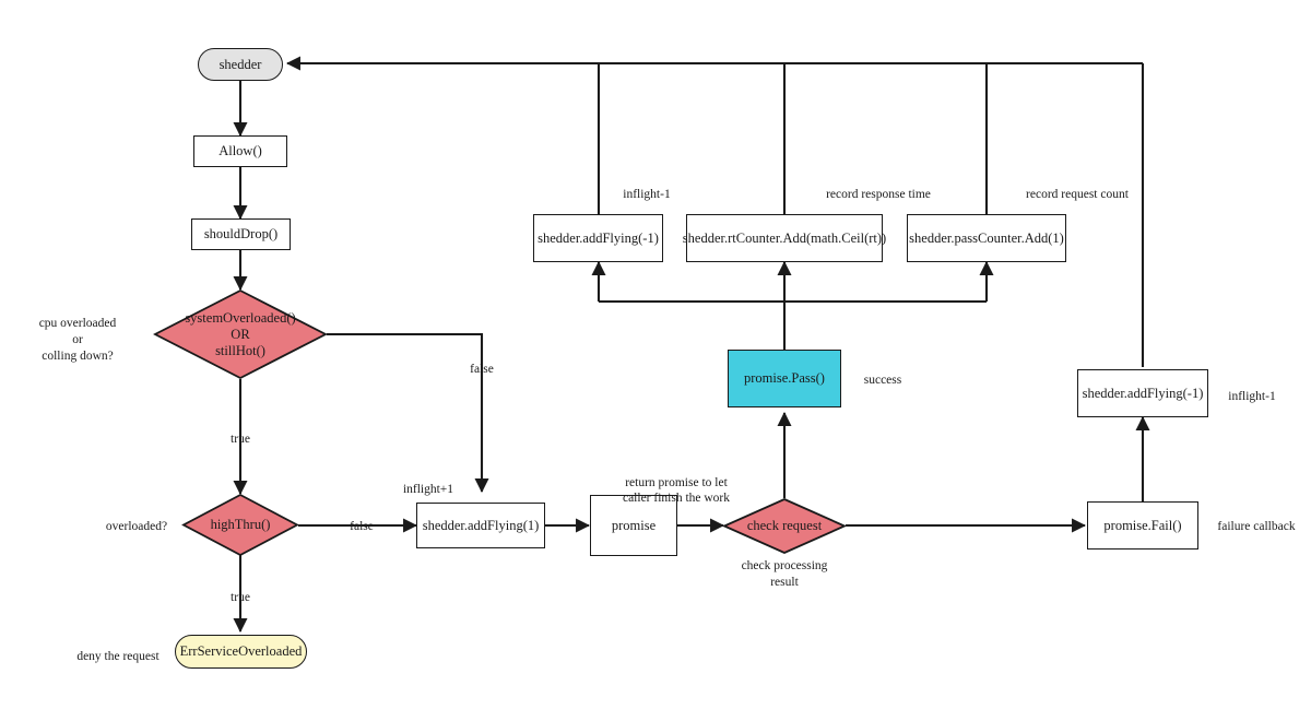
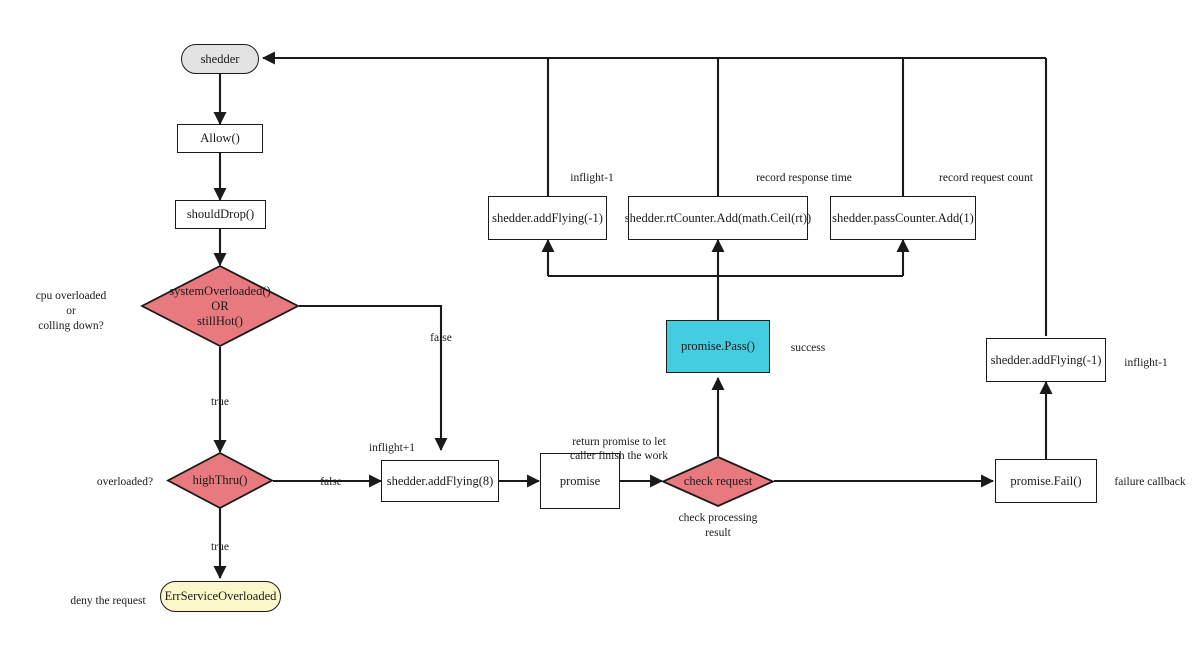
  shedder
  Allow()
  shouldDrop()
  systemOverloaded()
  OR
  stillHot()
  highThru()
  ErrServiceOverloaded
- shedder.addFlying(1)
+ shedder.addFlying(8)
  promise
  check request
  promise.Pass()
  promise.Fail()
  shedder.addFlying(-1)
  shedder.addFlying(-1)
  shedder.rtCounter.Add(math.Ceil(rt))
  shedder.passCounter.Add(1)
  false
  true
  false
  true
  inflight+1
  return promise to let
  caller finish the work
  inflight-1
  record response time
  record request count
  success
  failure callback
  inflight-1
  cpu overloaded
  or
  colling down?
  overloaded?
  deny the request
  check processing
  result
